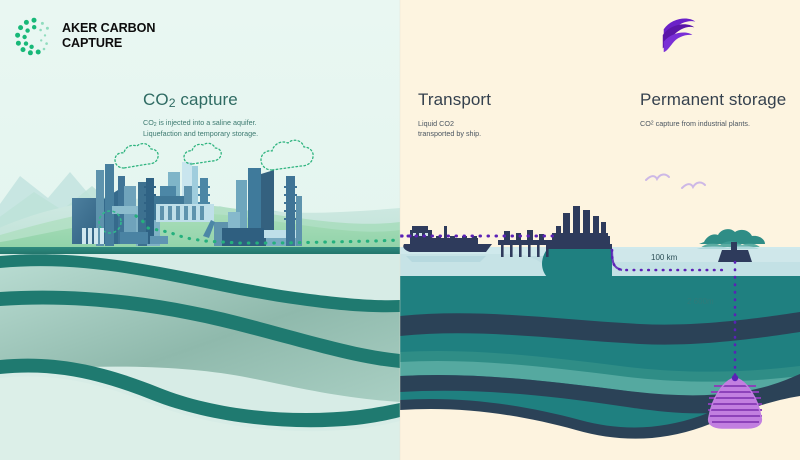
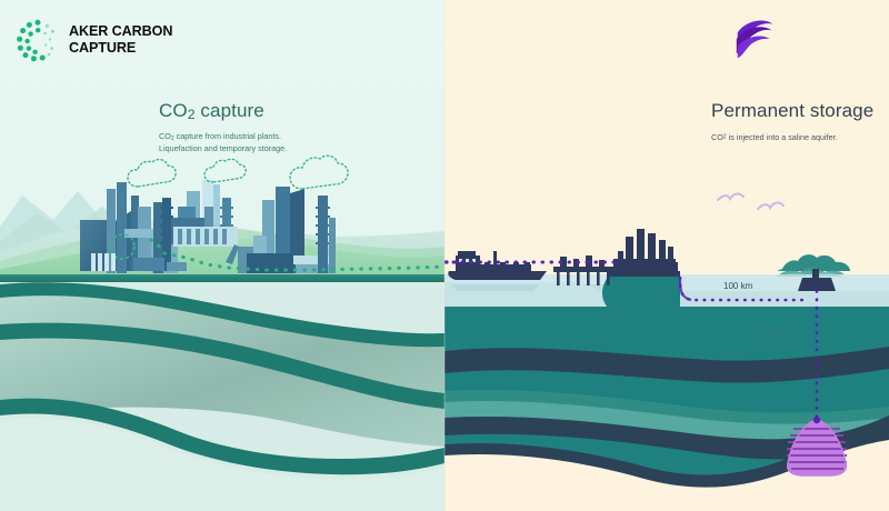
  AKER CARBON CAPTURE
  CO2 capture
- CO is injected into a saline aquifer.
+ CO capture from industrial plants.
  Liquefaction and temporary storage.
- Transport
- Liquid CO2
- transported by ship.
  Permanent storage
- CO capture from industrial plants.
+ CO is injected into a saline aquifer.
  100 km
